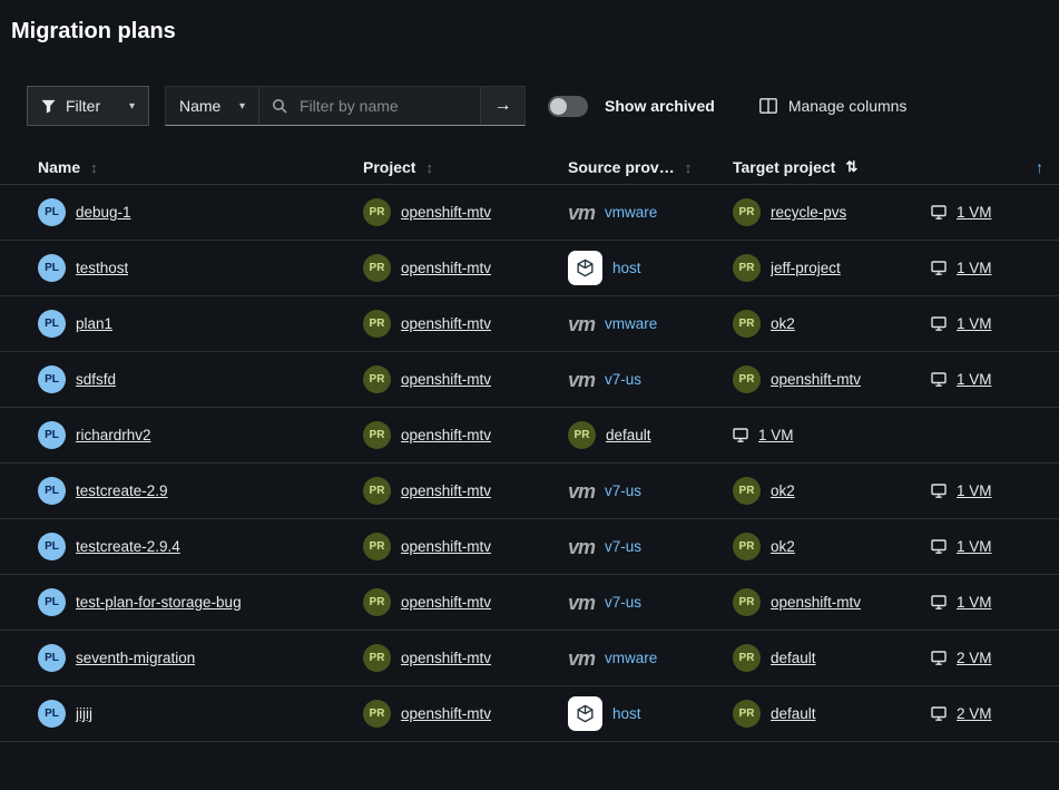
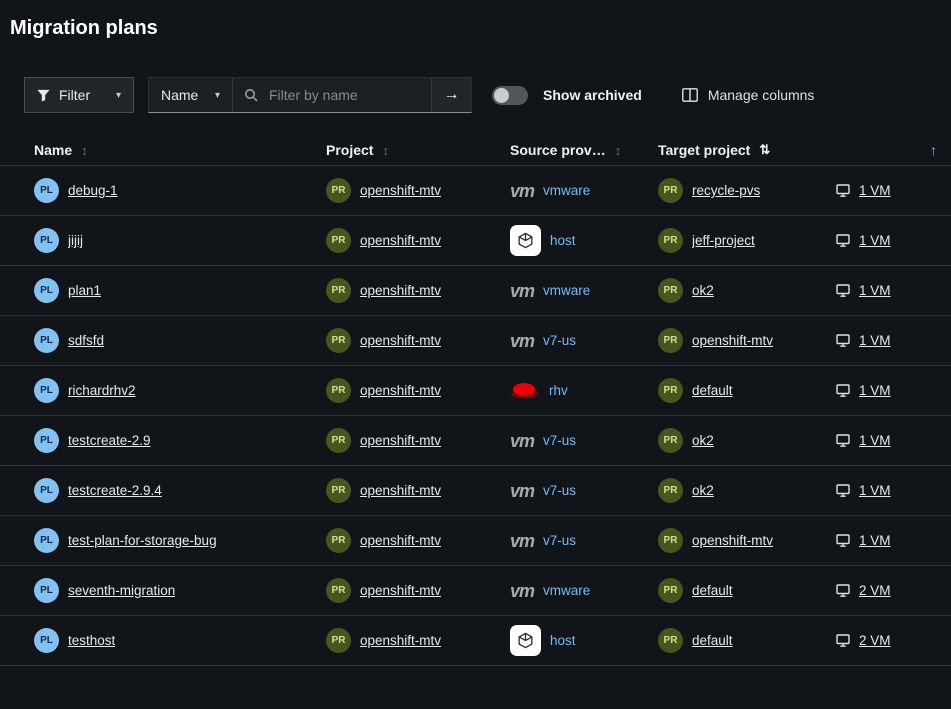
  Migration plans
  Filter
  ▾
  Name
  ▾
  Filter by name
  →
  Show archived
  Manage columns
  Name
  Project
  Source prov…
  Target project
  PL
  debug-1
  PR
  openshift-mtv
  vm
  vmware
  PR
  recycle-pvs
  1 VM
  PL
- testhost
+ jijij
  PR
  openshift-mtv
  host
  PR
  jeff-project
  1 VM
  PL
  plan1
  PR
  openshift-mtv
  vm
  vmware
  PR
  ok2
  1 VM
  PL
  sdfsfd
  PR
  openshift-mtv
  vm
  v7-us
  PR
  openshift-mtv
  1 VM
  PL
  richardrhv2
  PR
  openshift-mtv
+ rhv
  PR
  default
  1 VM
  PL
  testcreate-2.9
  PR
  openshift-mtv
  vm
  v7-us
  PR
  ok2
  1 VM
  PL
  testcreate-2.9.4
  PR
  openshift-mtv
  vm
  v7-us
  PR
  ok2
  1 VM
  PL
  test-plan-for-storage-bug
  PR
  openshift-mtv
  vm
  v7-us
  PR
  openshift-mtv
  1 VM
  PL
  seventh-migration
  PR
  openshift-mtv
  vm
  vmware
  PR
  default
  2 VM
  PL
- jijij
+ testhost
  PR
  openshift-mtv
  host
  PR
  default
  2 VM
